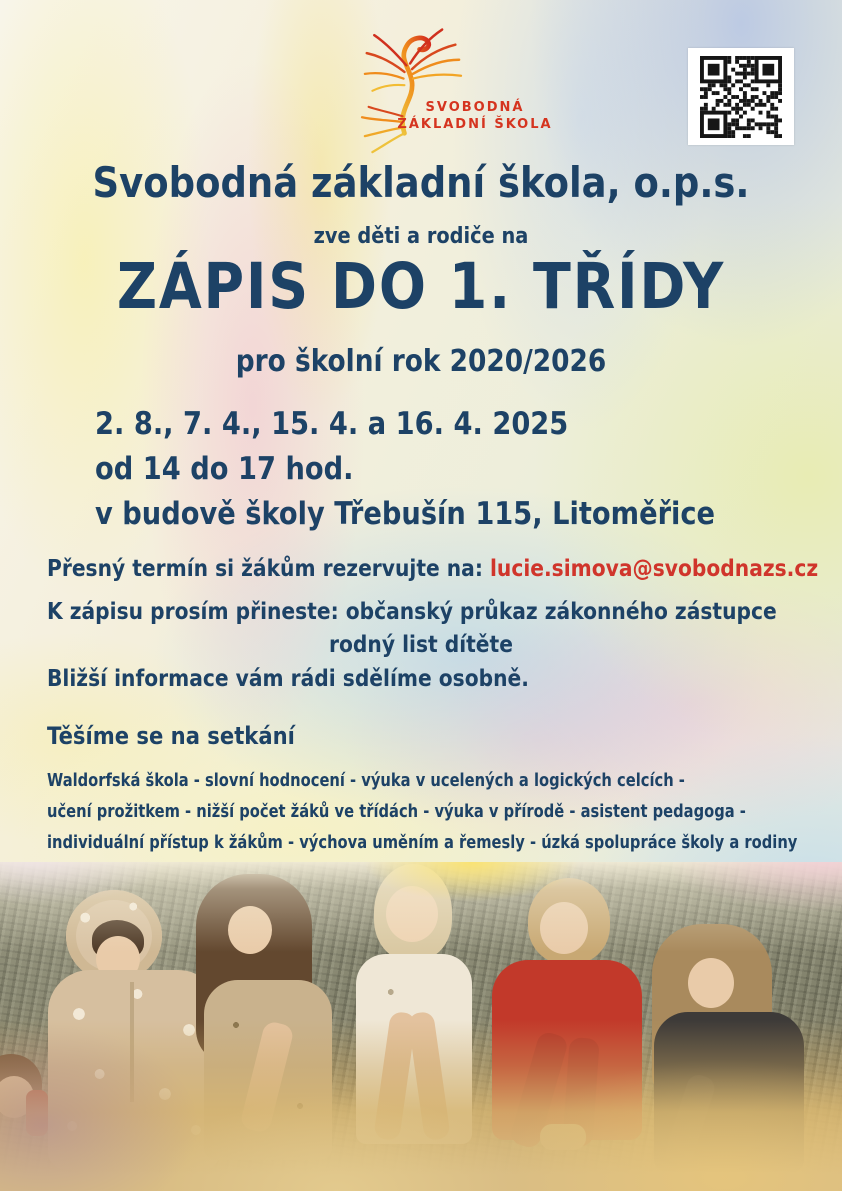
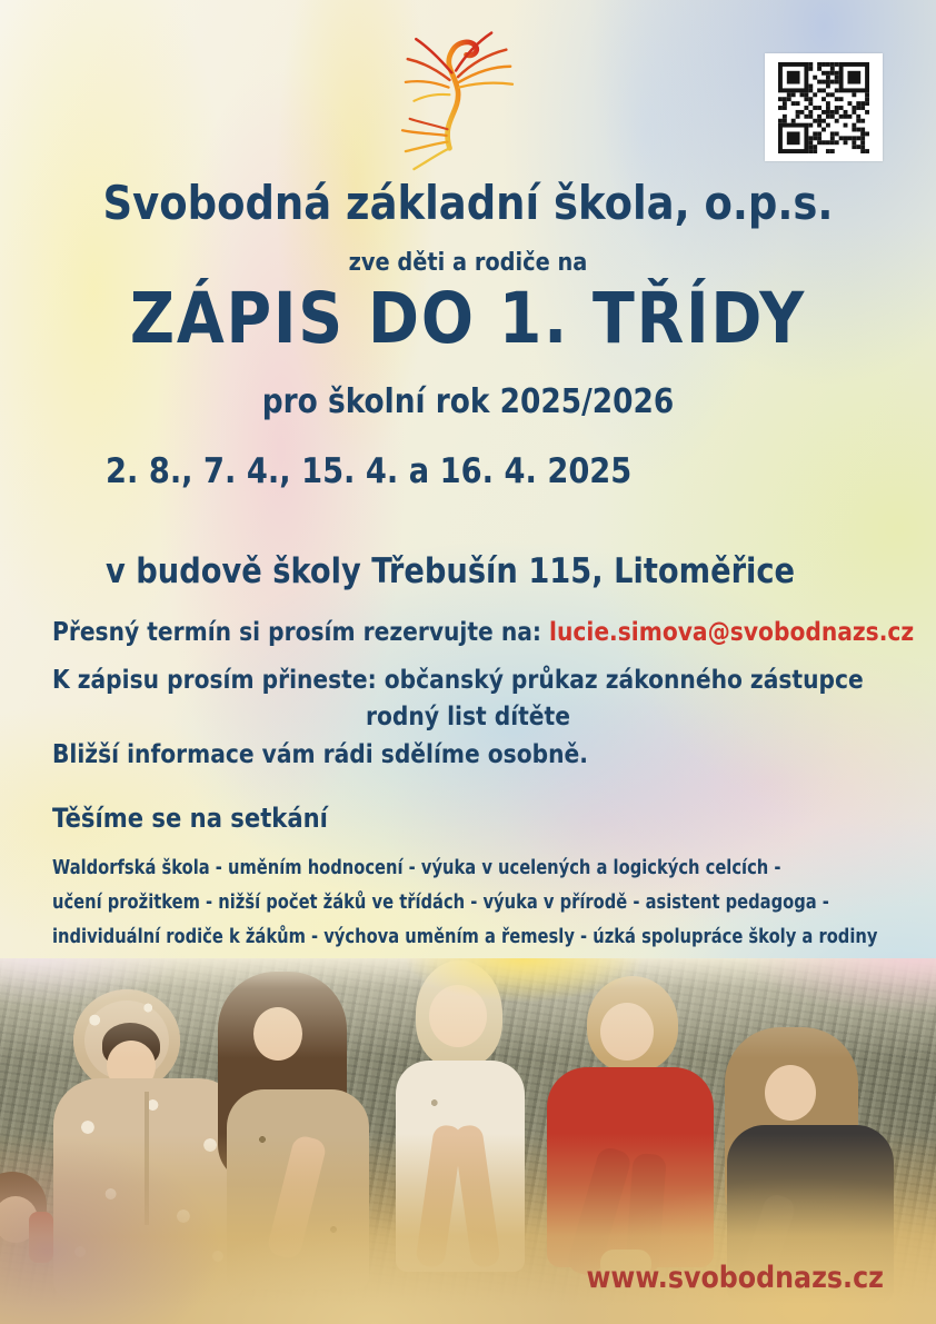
- SVOBODNÁ
- ZÁKLADNÍ ŠKOLA
  Svobodná základní škola, o.p.s.
  zve děti a rodiče na
  ZÁPIS DO 1. TŘÍDY
- pro školní rok 2020/2026
+ pro školní rok 2025/2026
  2. 8., 7. 4., 15. 4. a 16. 4. 2025
- od 14 do 17 hod.
  v budově školy Třebušín 115, Litoměřice
- Přesný termín si žákům rezervujte na: lucie.simova@svobodnazs.cz
+ Přesný termín si prosím rezervujte na: lucie.simova@svobodnazs.cz
  K zápisu prosím přineste: občanský průkaz zákonného zástupce
  rodný list dítěte
  Bližší informace vám rádi sdělíme osobně.
  Těšíme se na setkání
- Waldorfská škola - slovní hodnocení - výuka v ucelených a logických celcích -
+ Waldorfská škola - uměním hodnocení - výuka v ucelených a logických celcích -
  učení prožitkem - nižší počet žáků ve třídách - výuka v přírodě - asistent pedagoga -
- individuální přístup k žákům - výchova uměním a řemesly - úzká spolupráce školy a rodiny
+ individuální rodiče k žákům - výchova uměním a řemesly - úzká spolupráce školy a rodiny
+ www.svobodnazs.cz
